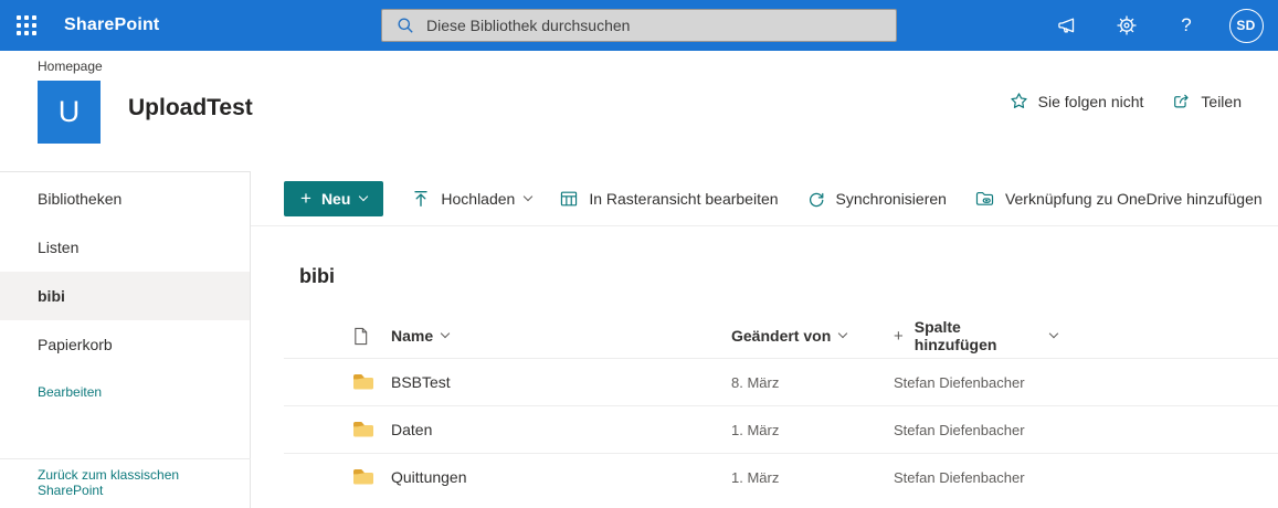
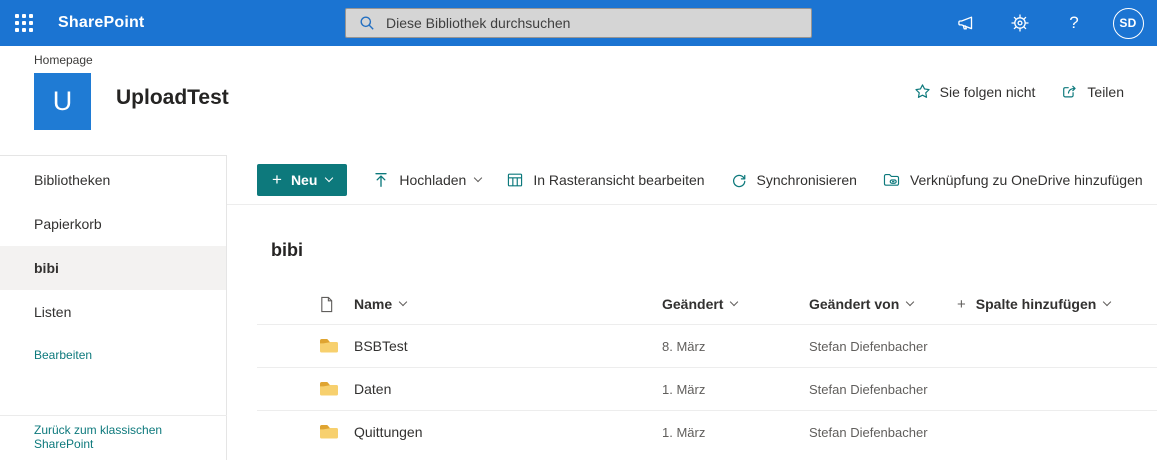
  SharePoint
  Diese Bibliothek durchsuchen
  ?
  SD
  Homepage
  U
  UploadTest
  Sie folgen nicht
  Teilen
  Bibliotheken
- Listen
+ Papierkorb
  bibi
- Papierkorb
+ Listen
  Bearbeiten
  Zurück zum klassischen SharePoint
  +
  Neu
  Hochladen
  In Rasteransicht bearbeiten
  Synchronisieren
  Verknüpfung zu OneDrive hinzufügen
  bibi
  Name
+ Geändert
  Geändert von
  +
  Spalte hinzufügen
  BSBTest
  8. März
  Stefan Diefenbacher
  Daten
  1. März
  Stefan Diefenbacher
  Quittungen
  1. März
  Stefan Diefenbacher
